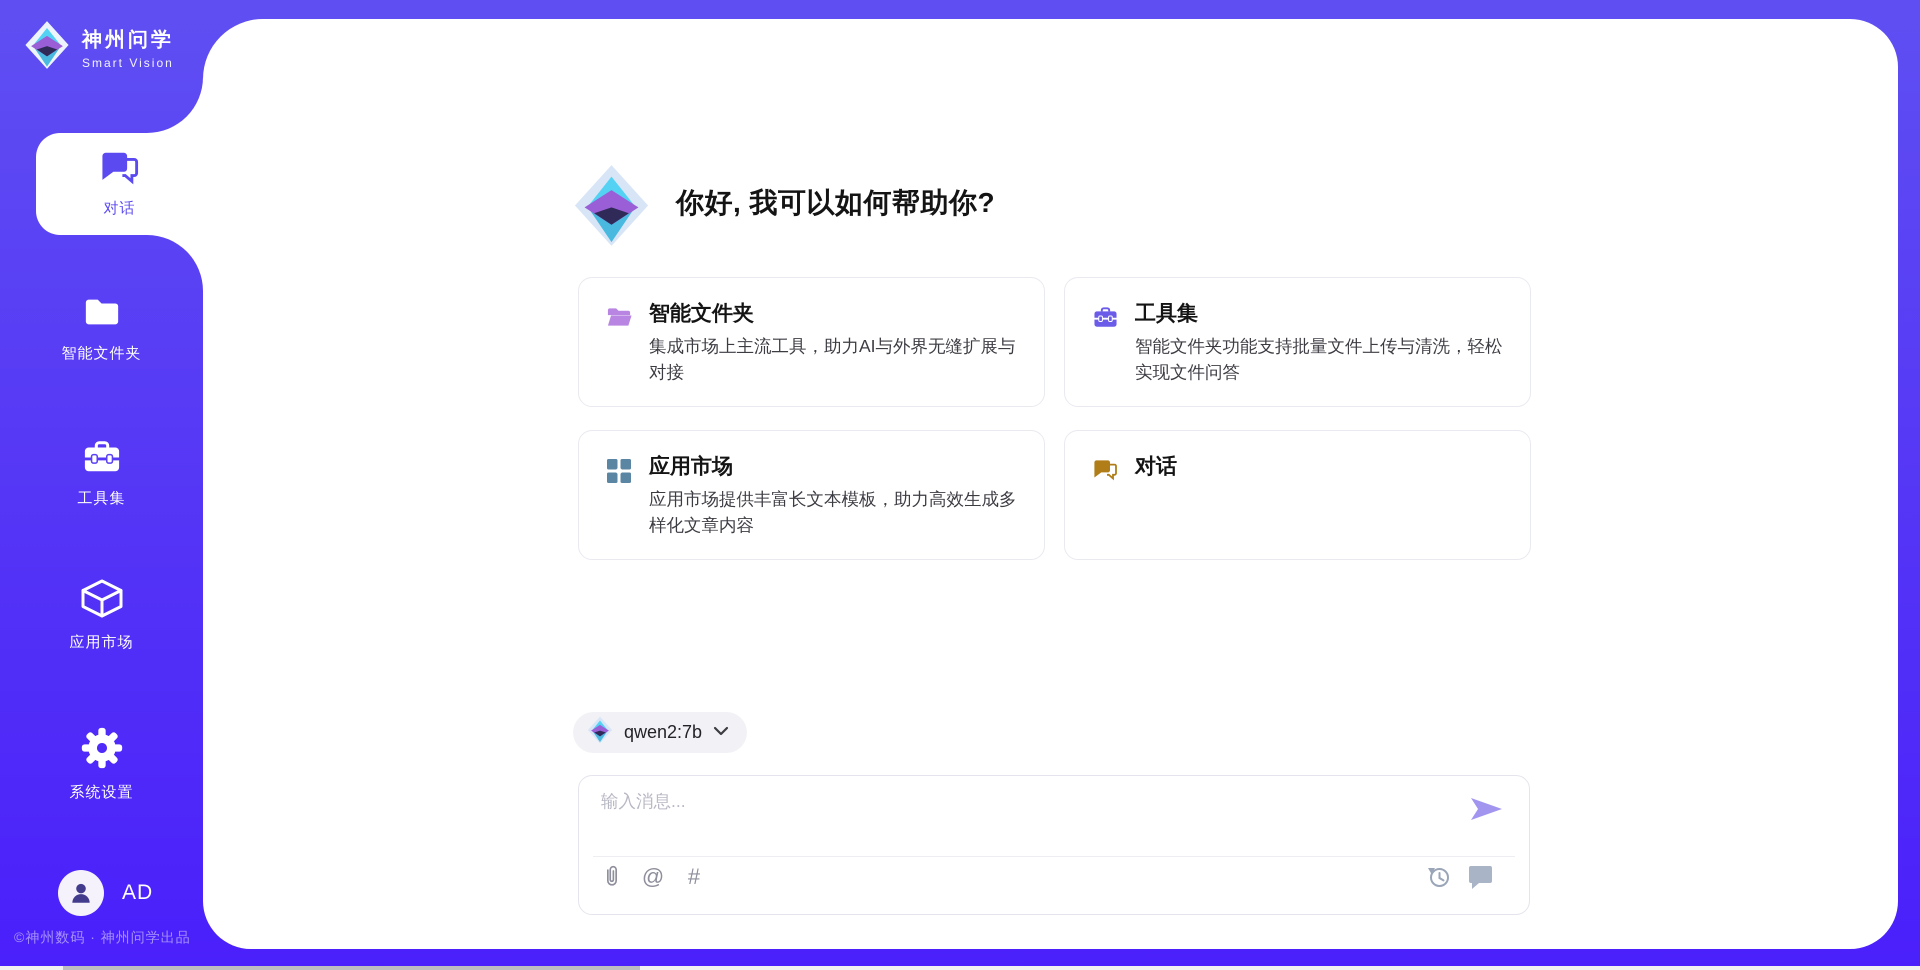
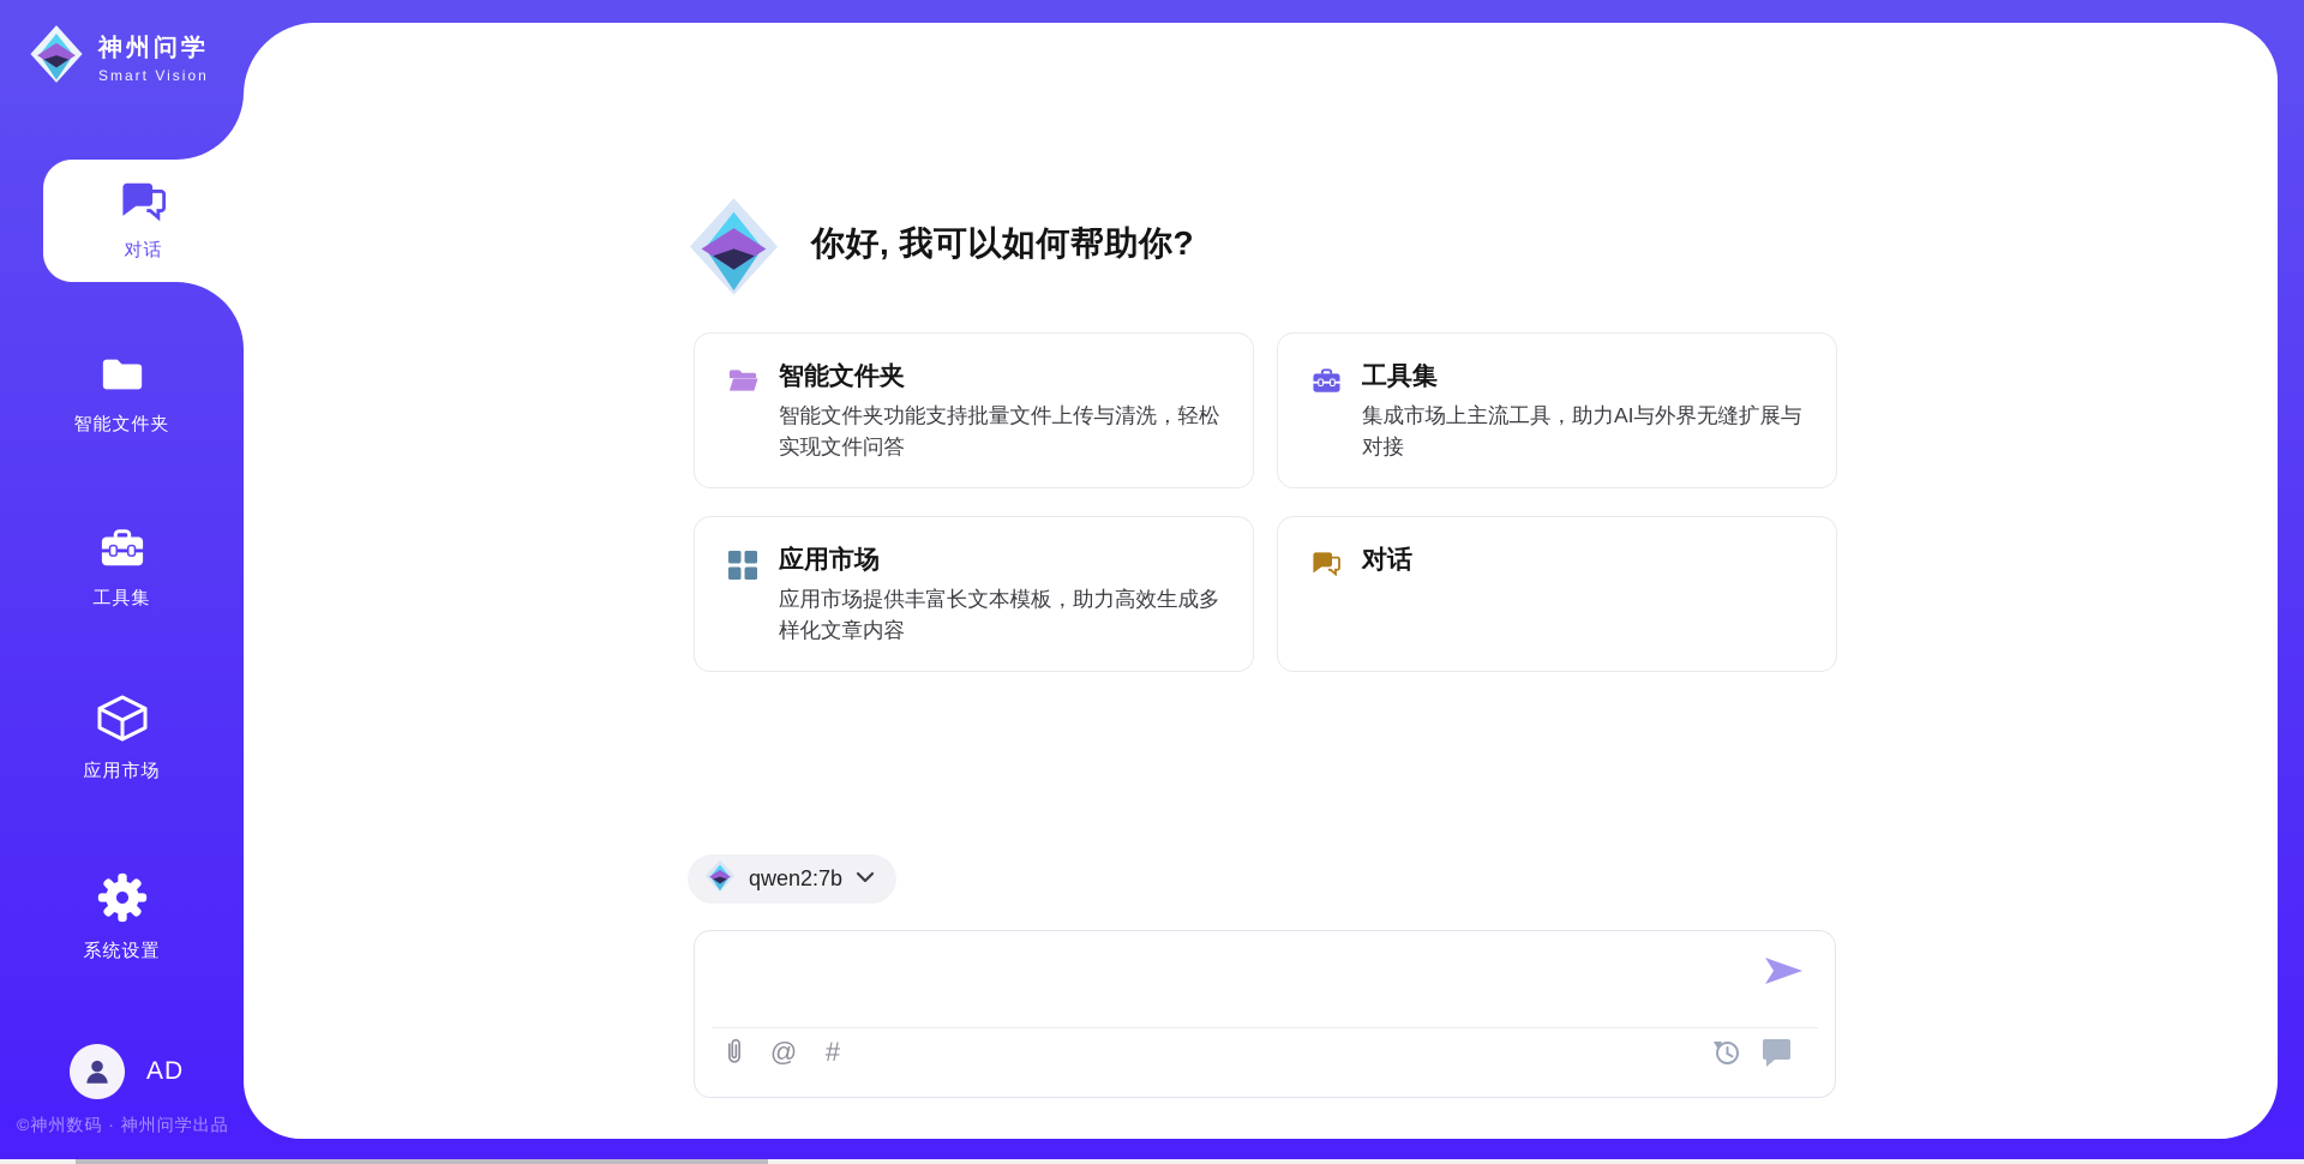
  神州问学
  Smart Vision
  对话
  智能文件夹
  工具集
  应用市场
  系统设置
  AD
  ©神州数码 · 神州问学出品
  你好, 我可以如何帮助你?
  智能文件夹
- 集成市场上主流工具，助力AI与外界无缝扩展与对接
+ 智能文件夹功能支持批量文件上传与清洗，轻松实现文件问答
  工具集
- 智能文件夹功能支持批量文件上传与清洗，轻松实现文件问答
+ 集成市场上主流工具，助力AI与外界无缝扩展与对接
  应用市场
  应用市场提供丰富长文本模板，助力高效生成多样化文章内容
  对话
  qwen2:7b
- 输入消息...
  @
  #
